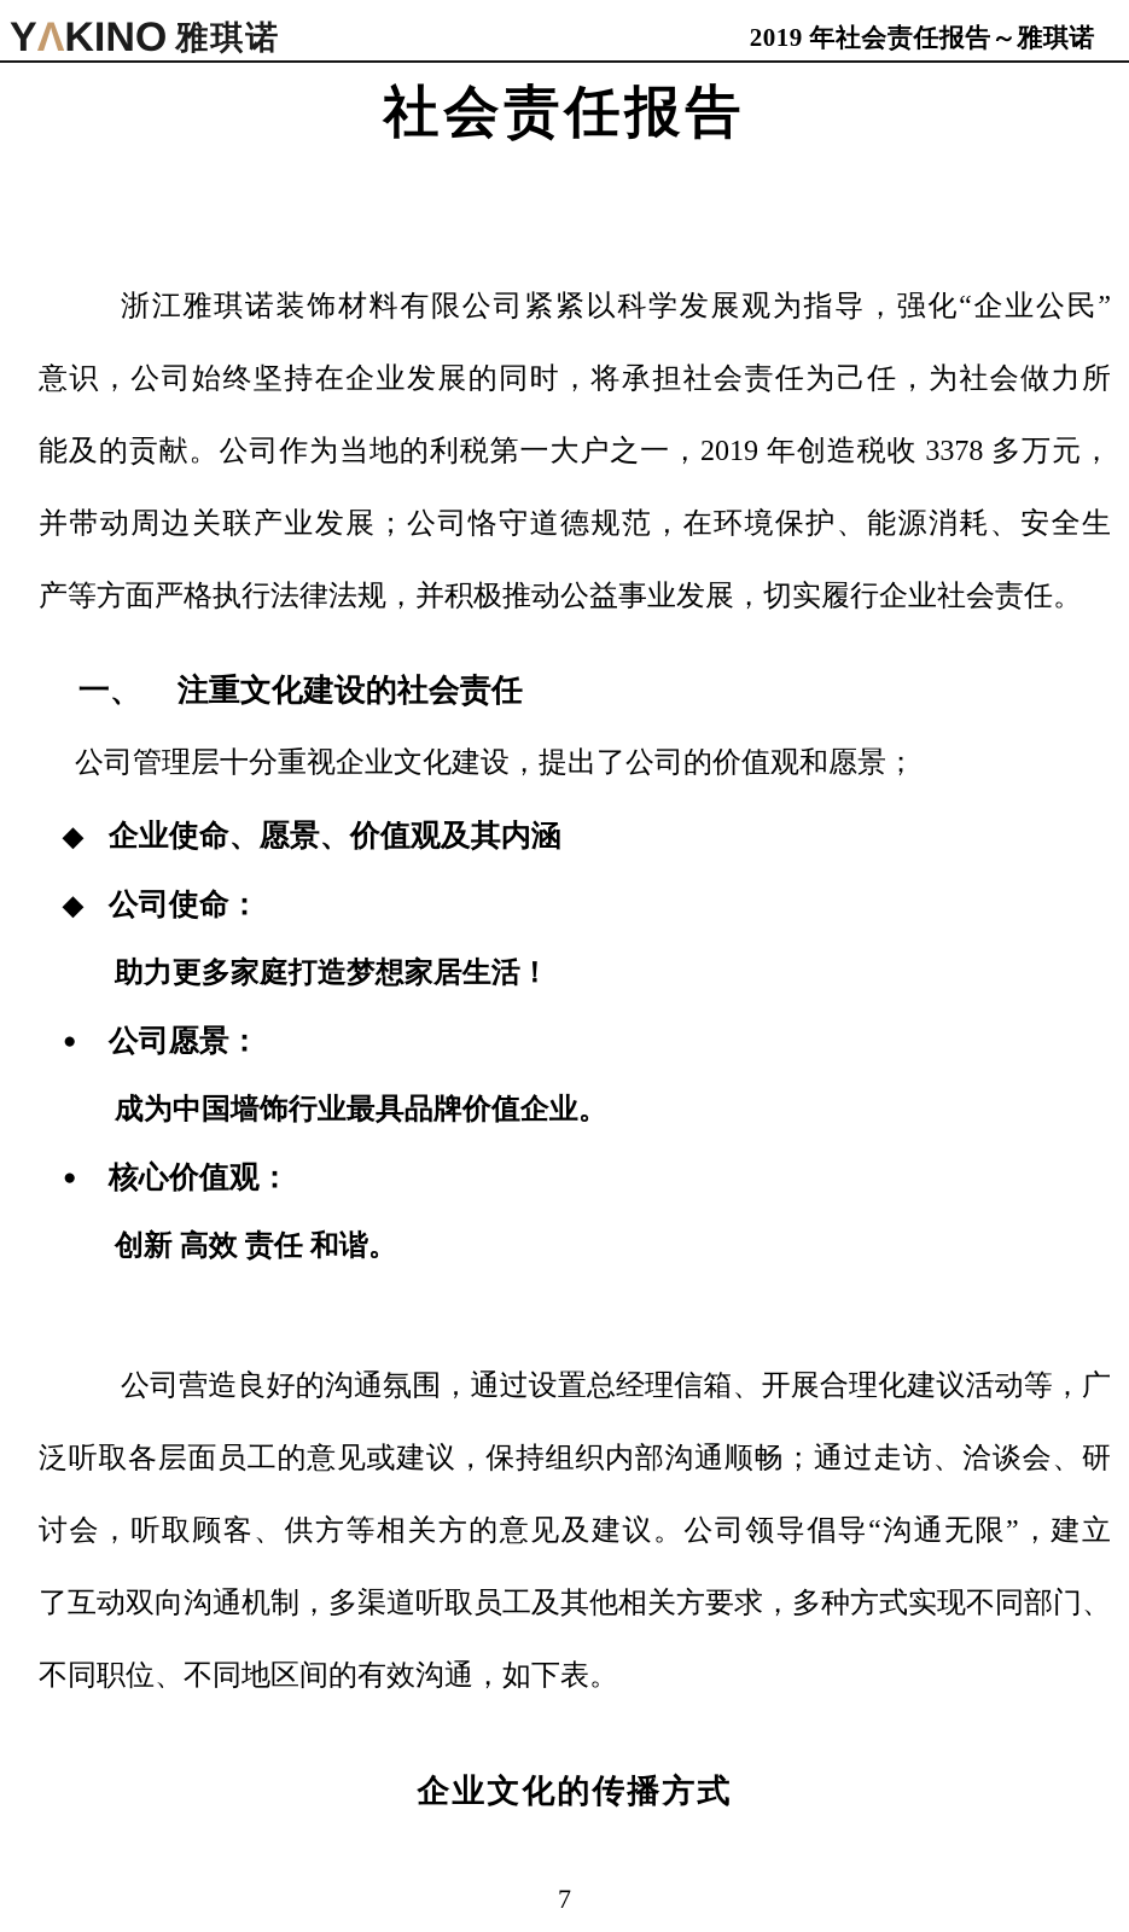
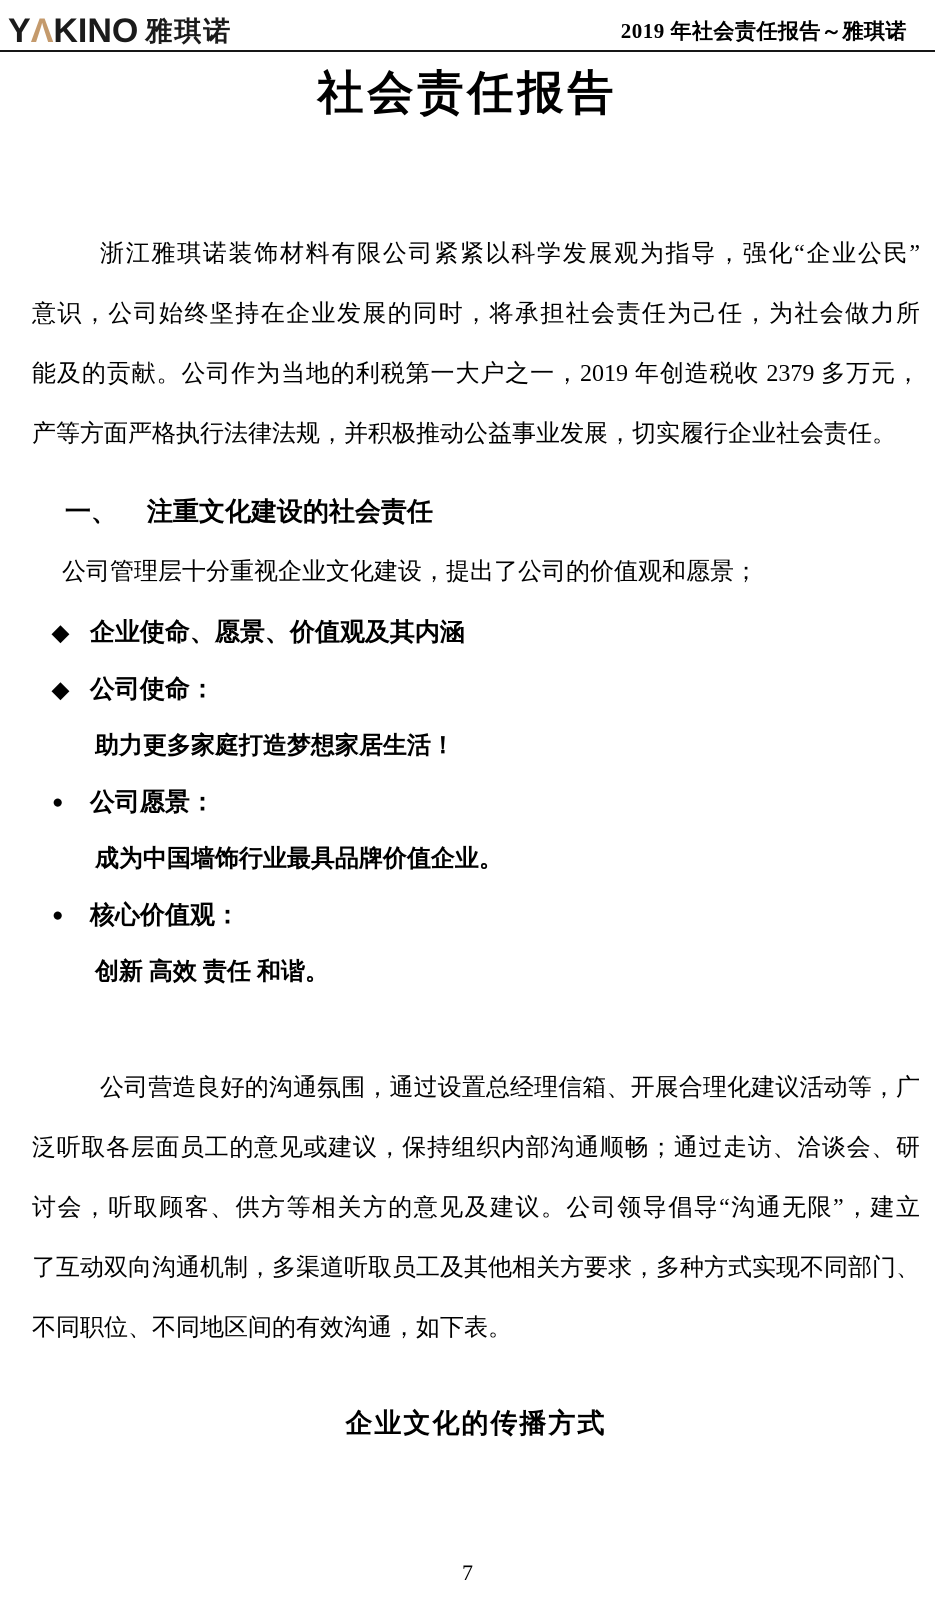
  YΛKINO
  雅琪诺
  2019 年社会责任报告～雅琪诺
  社会责任报告
  浙江雅琪诺装饰材料有限公司紧紧以科学发展观为指导，强化“企业公民”
  意识，公司始终坚持在企业发展的同时，将承担社会责任为己任，为社会做力所
- 能及的贡献。公司作为当地的利税第一大户之一，2019 年创造税收 3378 多万元，
+ 能及的贡献。公司作为当地的利税第一大户之一，2019 年创造税收 2379 多万元，
- 并带动周边关联产业发展；公司恪守道德规范，在环境保护、能源消耗、安全生
  产等方面严格执行法律法规，并积极推动公益事业发展，切实履行企业社会责任。
  一、 注重文化建设的社会责任
  公司管理层十分重视企业文化建设，提出了公司的价值观和愿景；
  ◆
  企业使命、愿景、价值观及其内涵
  ◆
  公司使命：
  助力更多家庭打造梦想家居生活！
  ●
  公司愿景：
  成为中国墙饰行业最具品牌价值企业。
  ●
  核心价值观：
  创新 高效 责任 和谐。
  公司营造良好的沟通氛围，通过设置总经理信箱、开展合理化建议活动等，广
  泛听取各层面员工的意见或建议，保持组织内部沟通顺畅；通过走访、洽谈会、研
  讨会，听取顾客、供方等相关方的意见及建议。公司领导倡导“沟通无限”，建立
  了互动双向沟通机制，多渠道听取员工及其他相关方要求，多种方式实现不同部门、
  不同职位、不同地区间的有效沟通，如下表。
  企业文化的传播方式
  7
